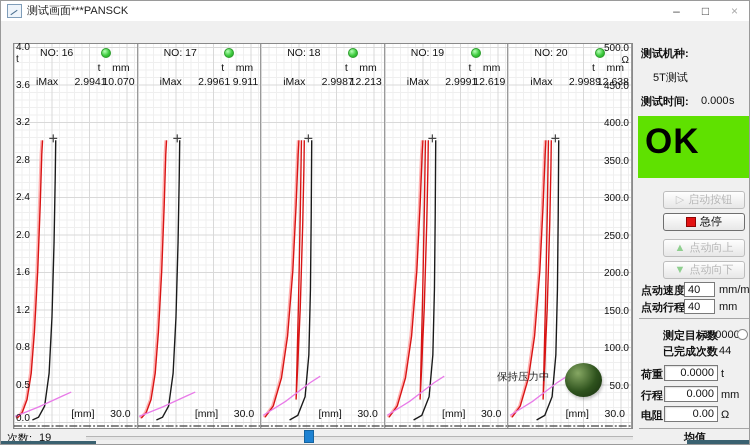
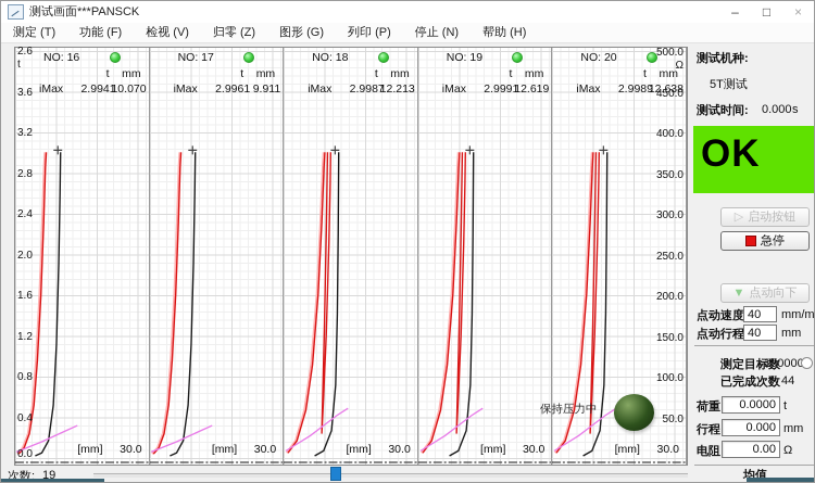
  测试画面***PANSCK
  –
  □
  ×
+ 测定 (T)
+ 功能 (F)
+ 检视 (V)
+ 归零 (Z)
+ 图形 (G)
+ 列印 (P)
+ 停止 (N)
+ 帮助 (H)
  NO: 16
  t
  mm
  iMax
  2.9941
  10.070
  [mm]
  30.0
  NO: 17
  t
  mm
  iMax
  2.9961
  9.911
  [mm]
  30.0
  NO: 18
  t
  mm
  iMax
  2.9987
  12.213
  [mm]
  30.0
  NO: 19
  t
  mm
  iMax
  2.9991
  12.619
  [mm]
  30.0
  NO: 20
  t
  mm
  iMax
  2.9989
  12.638
  [mm]
  30.0
- 4.0
+ 2.6
  t
  3.6
  3.2
  2.8
  2.4
  2.0
  1.6
  1.2
  0.8
- 0.5
+ 0.4
  0.0
  500.0
  Ω
  450.0
  400.0
  350.0
  300.0
  250.0
  200.0
  150.0
  100.0
  50.0
  保持压力中
  测试机种:
  5T测试
  测试时间:
  0.000
  s
  OK
  ▷
  启动按钮
  急停
- ▲
- 点动向上
  ▼
  点动向下
  点动速度
  40
  点动行程
  40
  mm
  测定目标数
  10000
  已完成次数
  44
  0.0000
  t
  0.000
  mm
  0.00
  Ω
  均值
  次数:
  19
